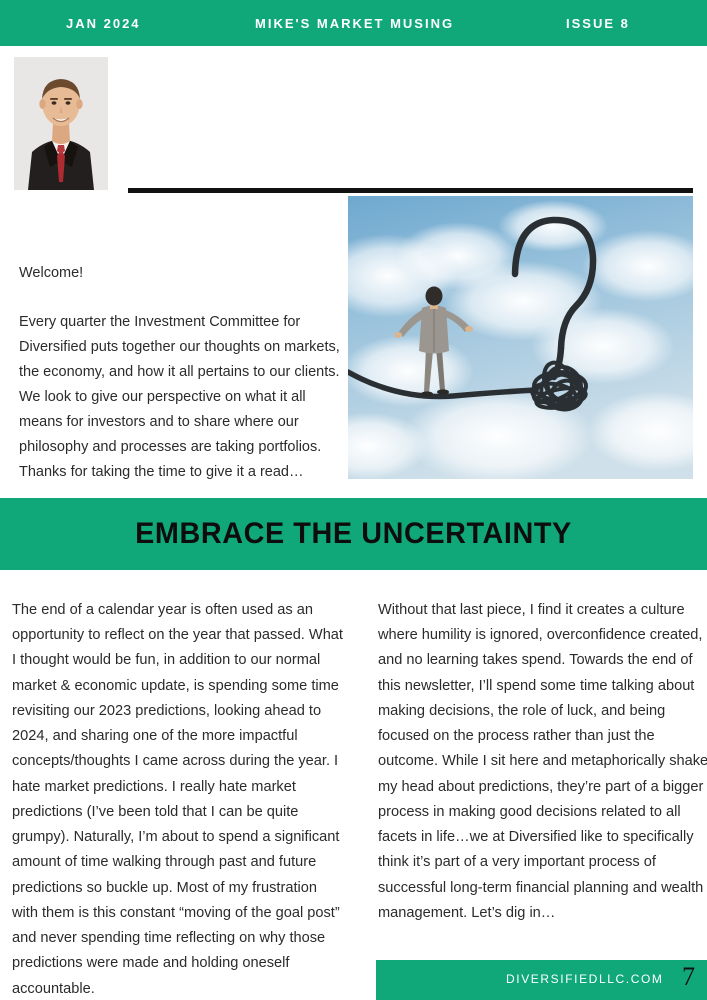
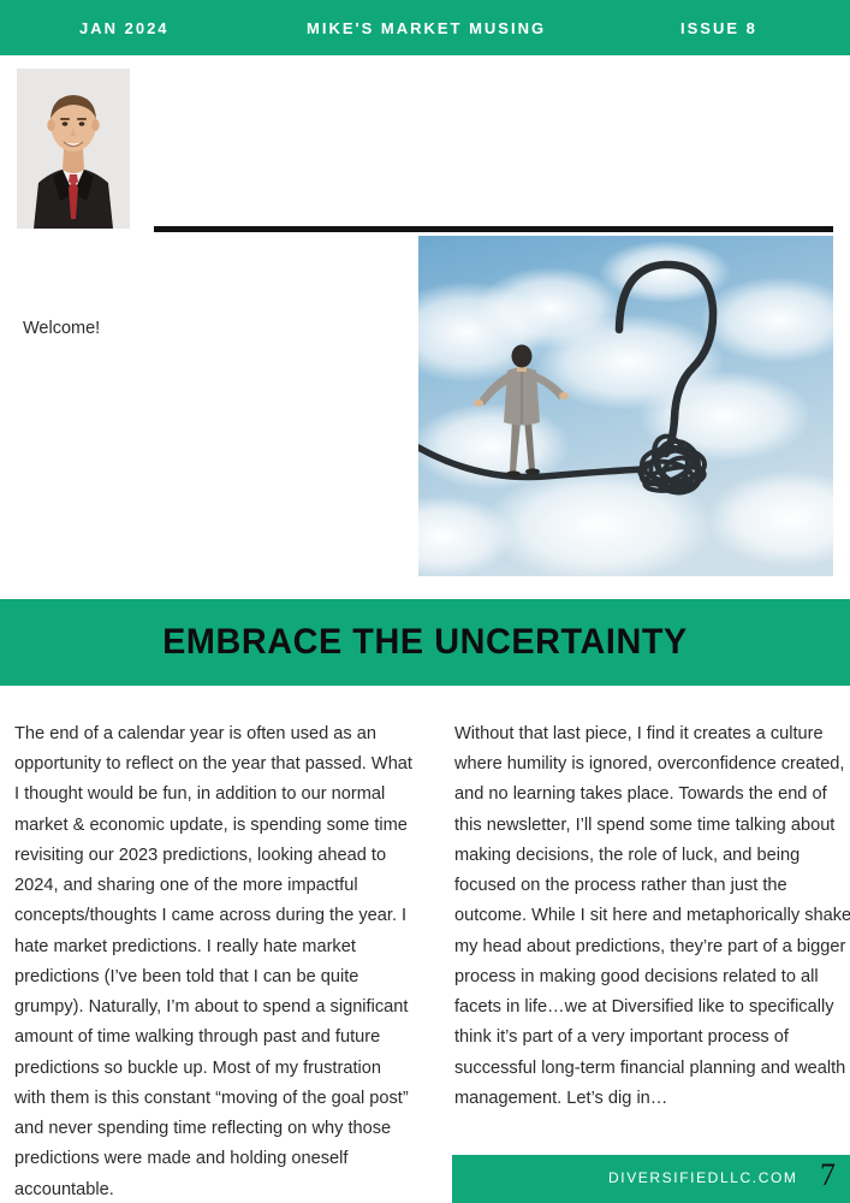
  JAN 2024
  MIKE'S MARKET MUSING
  ISSUE 8
  Welcome!
- Every quarter the Investment Committee for Diversified puts together our thoughts on markets, the economy, and how it all pertains to our clients. We look to give our perspective on what it all means for investors and to share where our philosophy and processes are taking portfolios. Thanks for taking the time to give it a read…
  EMBRACE THE UNCERTAINTY
  The end of a calendar year is often used as an opportunity to reflect on the year that passed. What I thought would be fun, in addition to our normal market & economic update, is spending some time revisiting our 2023 predictions, looking ahead to 2024, and sharing one of the more impactful concepts/thoughts I came across during the year. I hate market predictions. I really hate market predictions (I’ve been told that I can be quite grumpy). Naturally, I’m about to spend a significant amount of time walking through past and future predictions so buckle up. Most of my frustration with them is this constant “moving of the goal post” and never spending time reflecting on why those predictions were made and holding oneself accountable.
- Without that last piece, I find it creates a culture where humility is ignored, overconfidence created, and no learning takes spend. Towards the end of this newsletter, I’ll spend some time talking about making decisions, the role of luck, and being focused on the process rather than just the outcome. While I sit here and metaphorically shake my head about predictions, they’re part of a bigger process in making good decisions related to all facets in life…we at Diversified like to specifically think it’s part of a very important process of successful long-term financial planning and wealth management. Let’s dig in…
+ Without that last piece, I find it creates a culture where humility is ignored, overconfidence created, and no learning takes place. Towards the end of this newsletter, I’ll spend some time talking about making decisions, the role of luck, and being focused on the process rather than just the outcome. While I sit here and metaphorically shake my head about predictions, they’re part of a bigger process in making good decisions related to all facets in life…we at Diversified like to specifically think it’s part of a very important process of successful long-term financial planning and wealth management. Let’s dig in…
  DIVERSIFIEDLLC.COM
  7
